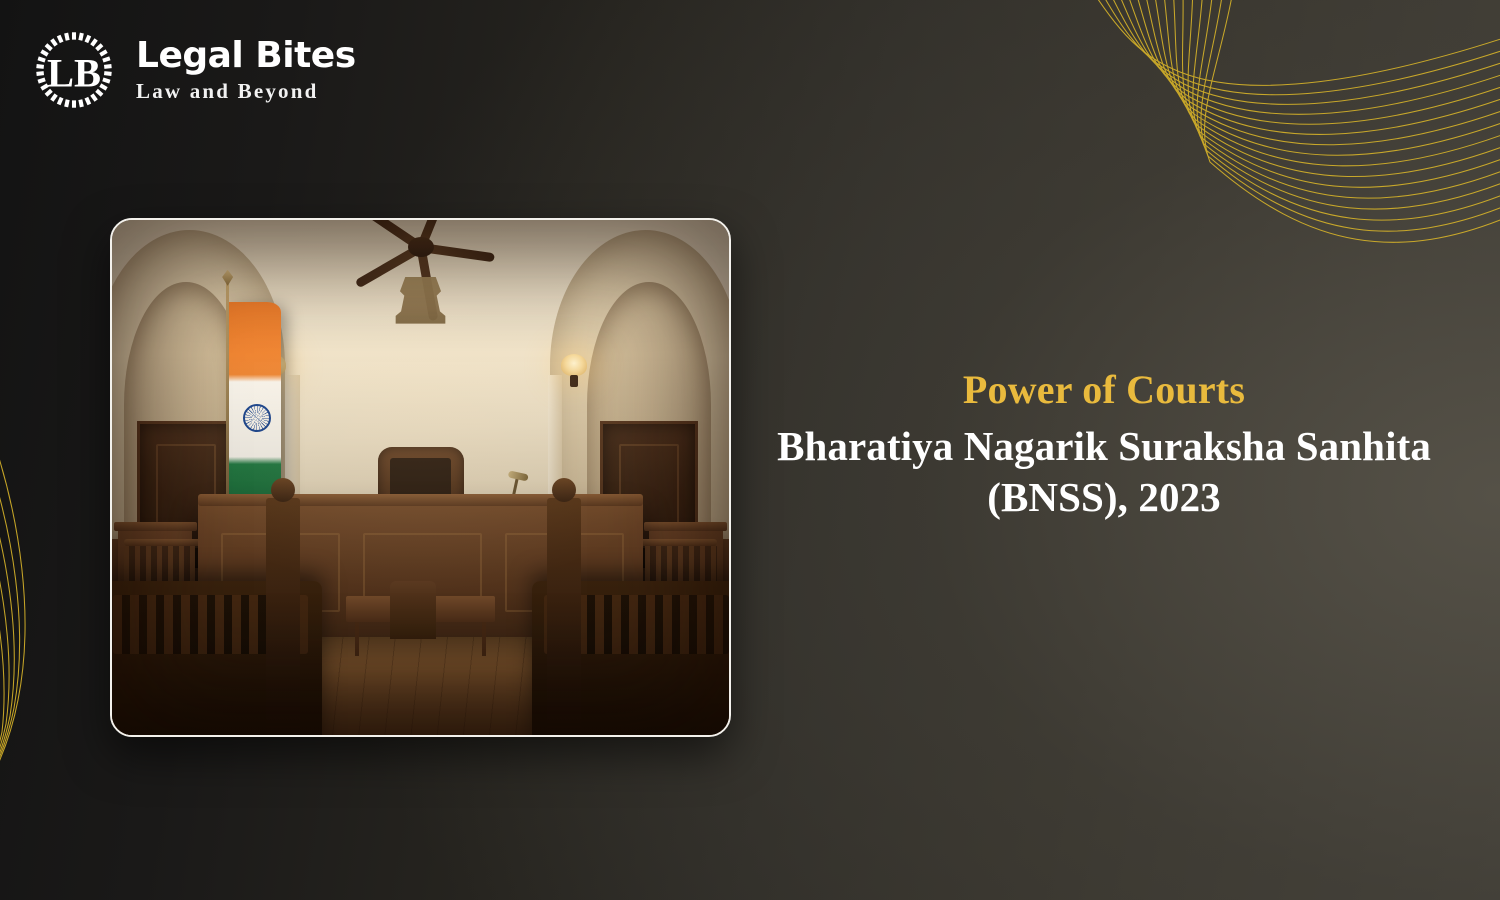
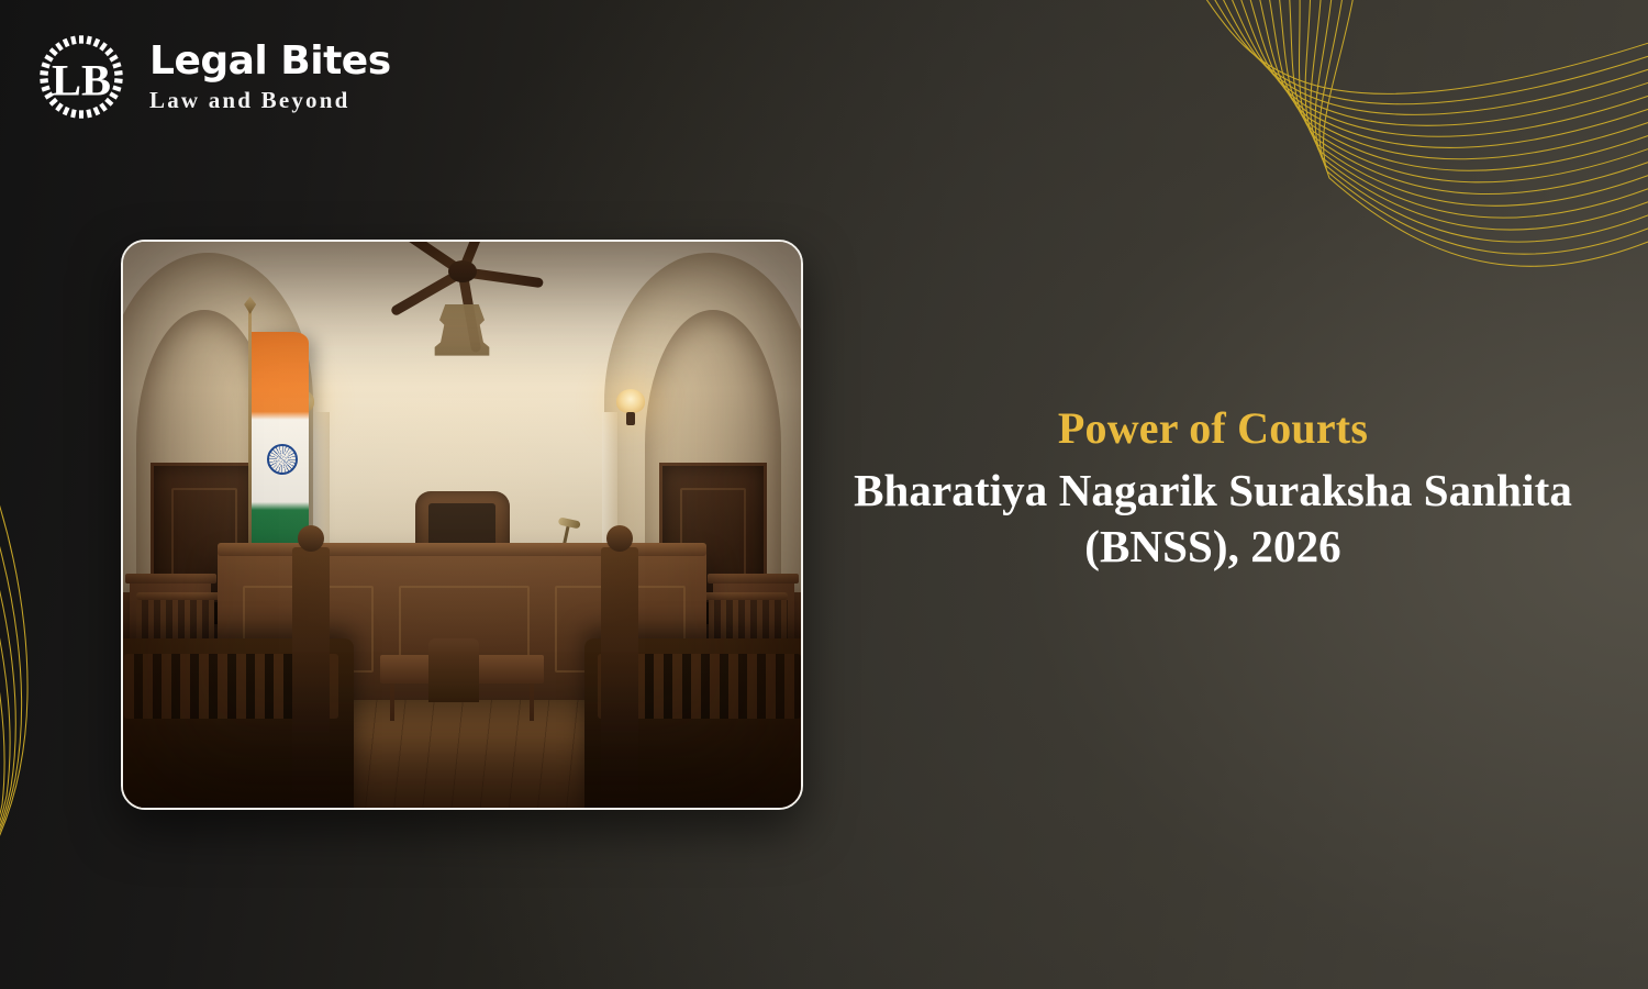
  LB
  Legal Bites
  Law and Beyond
  Power of Courts
  Bharatiya Nagarik Suraksha Sanhita
- (BNSS), 2023
+ (BNSS), 2026
